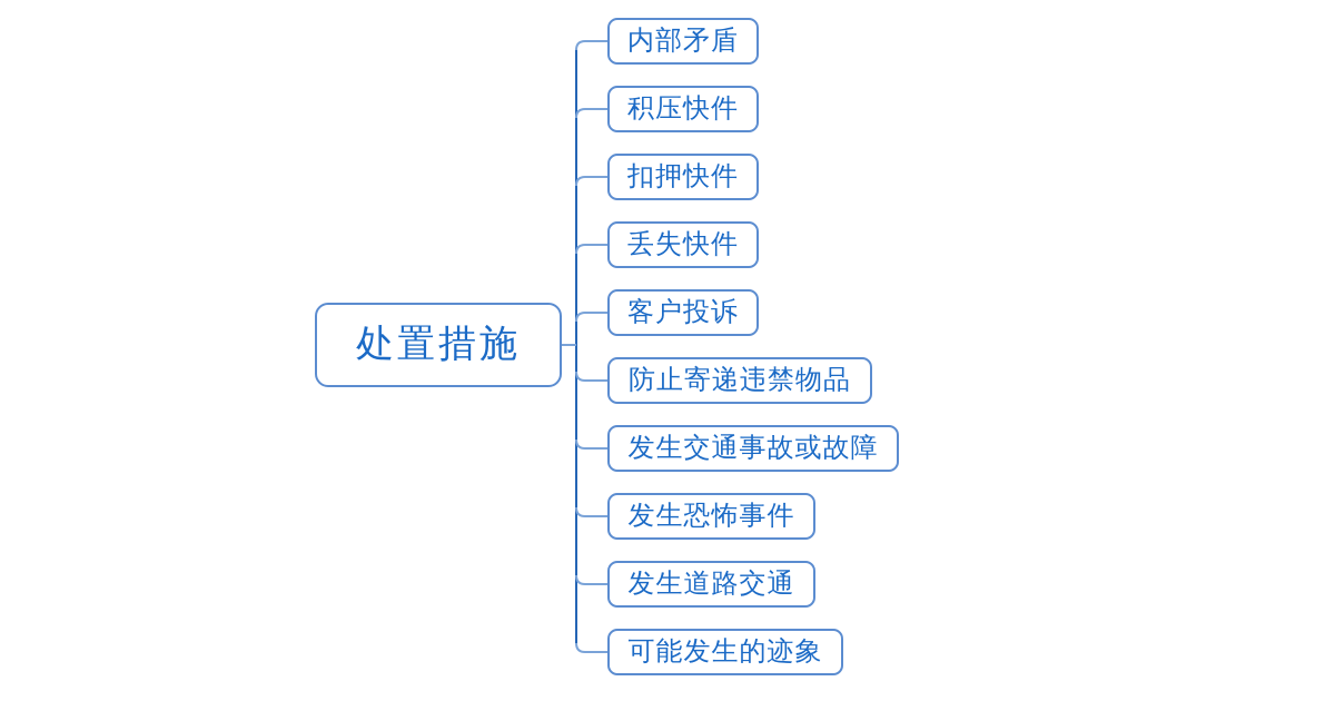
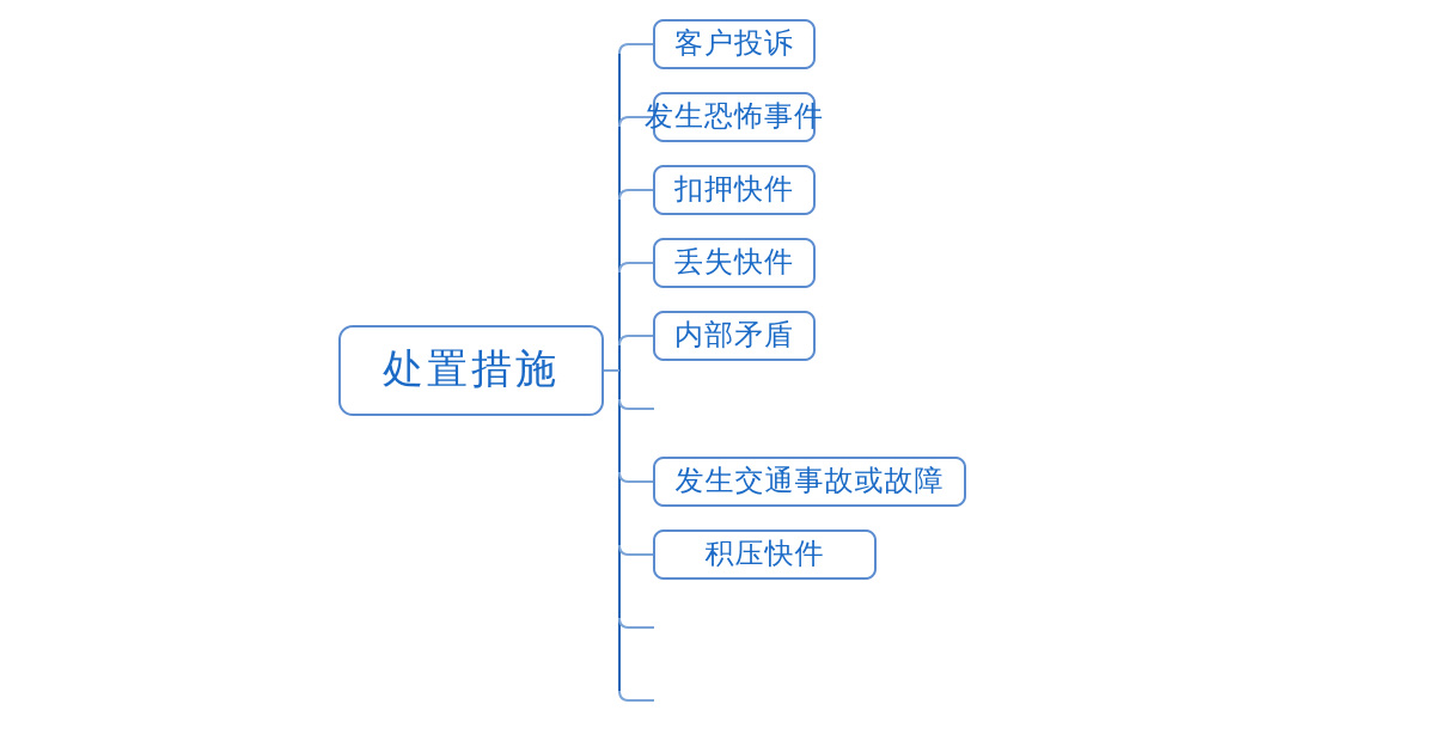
  处置措施
- 内部矛盾
+ 客户投诉
- 积压快件
+ 发生恐怖事件
  扣押快件
  丢失快件
- 客户投诉
+ 内部矛盾
- 防止寄递违禁物品
  发生交通事故或故障
- 发生恐怖事件
+ 积压快件
- 发生道路交通
- 可能发生的迹象
